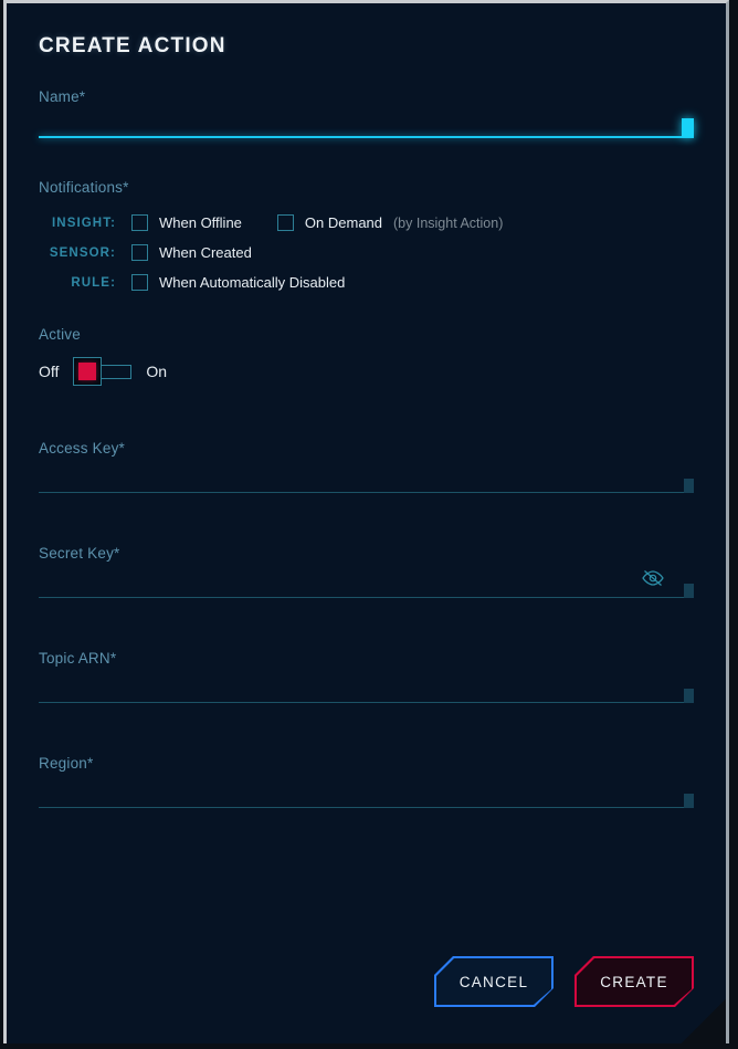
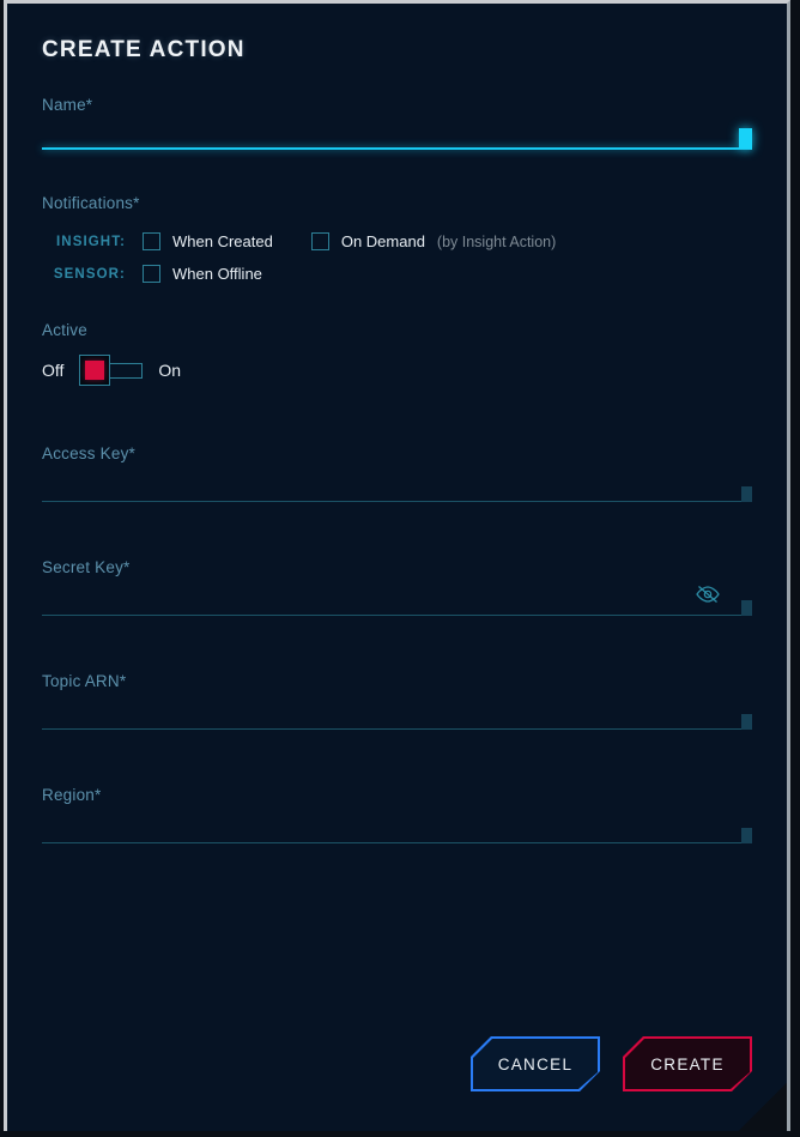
  CREATE ACTION
  Name*
  Notifications*
  INSIGHT:
- When Offline
+ When Created
  On Demand
  (by Insight Action)
  SENSOR:
- When Created
+ When Offline
- RULE:
- When Automatically Disabled
  Active
  Off
  On
  Access Key*
  Secret Key*
  Topic ARN*
  Region*
  CANCEL
  CREATE
